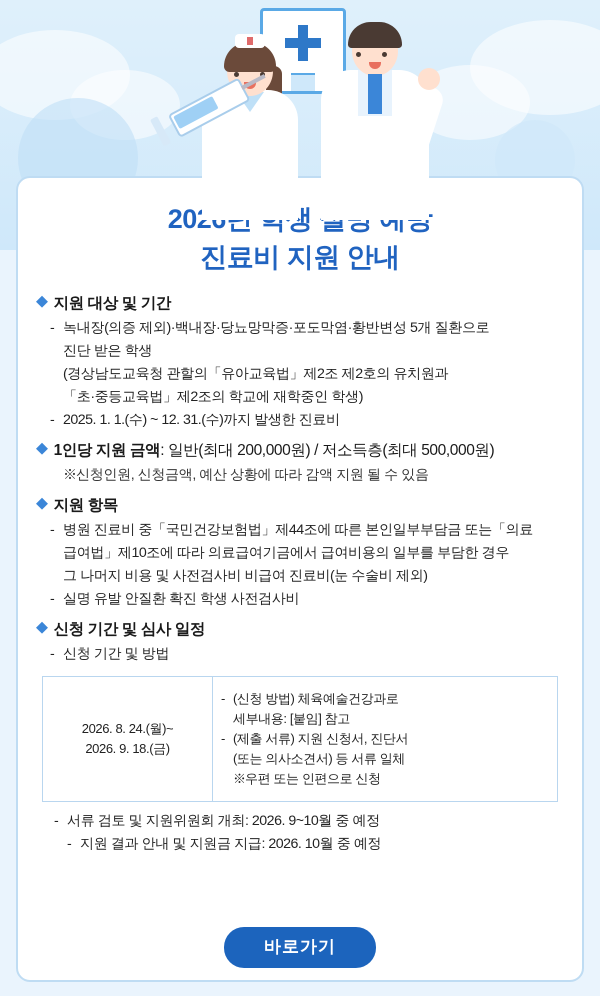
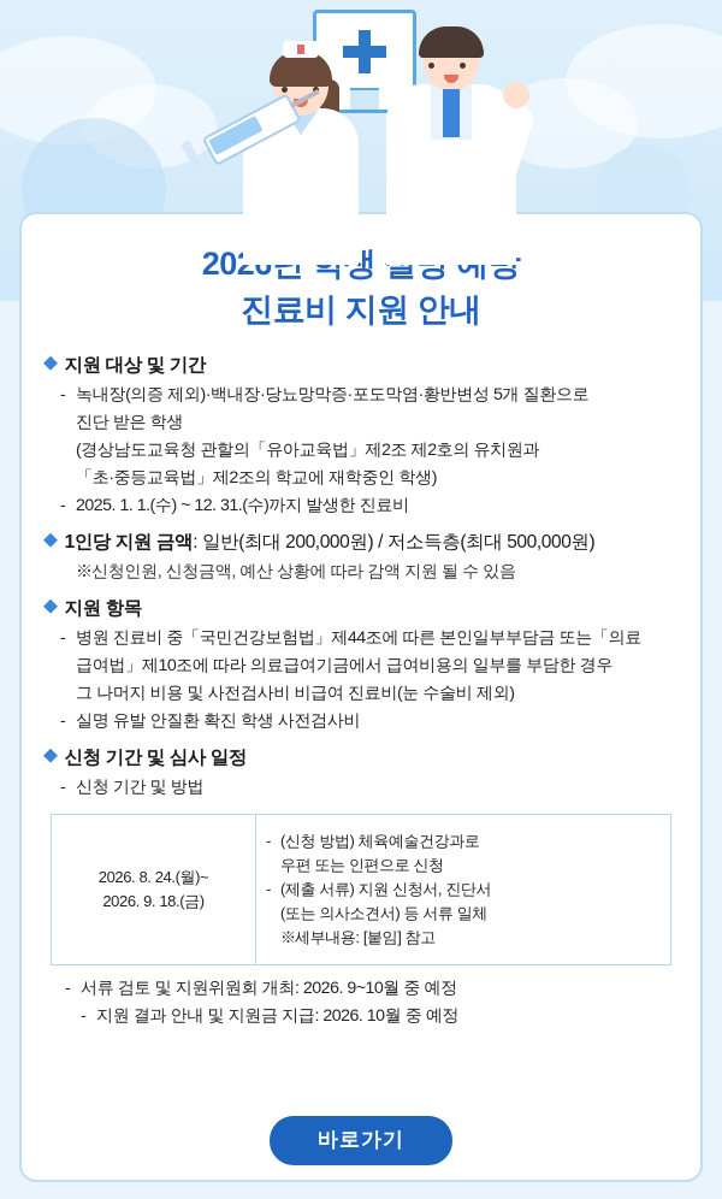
  진료비 지원 안내
  ◆
  지원 대상 및 기간
  -
  녹내장(의증 제외)·백내장·당뇨망막증·포도막염·황반변성 5개 질환으로
  진단 받은 학생
  (경상남도교육청 관할의「유아교육법」제2조 제2호의 유치원과
  「초·중등교육법」제2조의 학교에 재학중인 학생)
  -
  2025. 1. 1.(수) ~ 12. 31.(수)까지 발생한 진료비
  ◆
  1인당 지원 금액
  : 일반(최대 200,000원) / 저소득층(최대 500,000원)
  ※
  신청인원, 신청금액, 예산 상황에 따라 감액 지원 될 수 있음
  ◆
  지원 항목
  -
  병원 진료비 중「국민건강보험법」제44조에 따른 본인일부부담금 또는「의료
  급여법」제10조에 따라 의료급여기금에서 급여비용의 일부를 부담한 경우
  그 나머지 비용 및 사전검사비 비급여 진료비(눈 수술비 제외)
  -
  실명 유발 안질환 확진 학생 사전검사비
  ◆
  신청 기간 및 심사 일정
  -
  신청 기간 및 방법
  2026. 8. 24.(월)~
  2026. 9. 18.(금)
  -
  (신청 방법) 체육예술건강과로
- 세부내용: [붙임] 참고
+ 우편 또는 인편으로 신청
  -
  (제출 서류) 지원 신청서, 진단서
  (또는 의사소견서) 등 서류 일체
  ※
- 우편 또는 인편으로 신청
+ 세부내용: [붙임] 참고
  -
  서류 검토 및 지원위원회 개최: 2026. 9~10월 중 예정
  -
  지원 결과 안내 및 지원금 지급: 2026. 10월 중 예정
  바로가기
